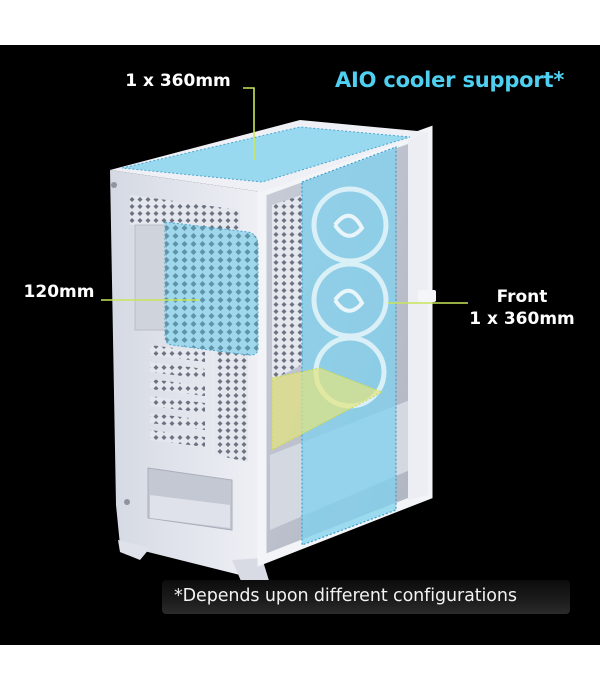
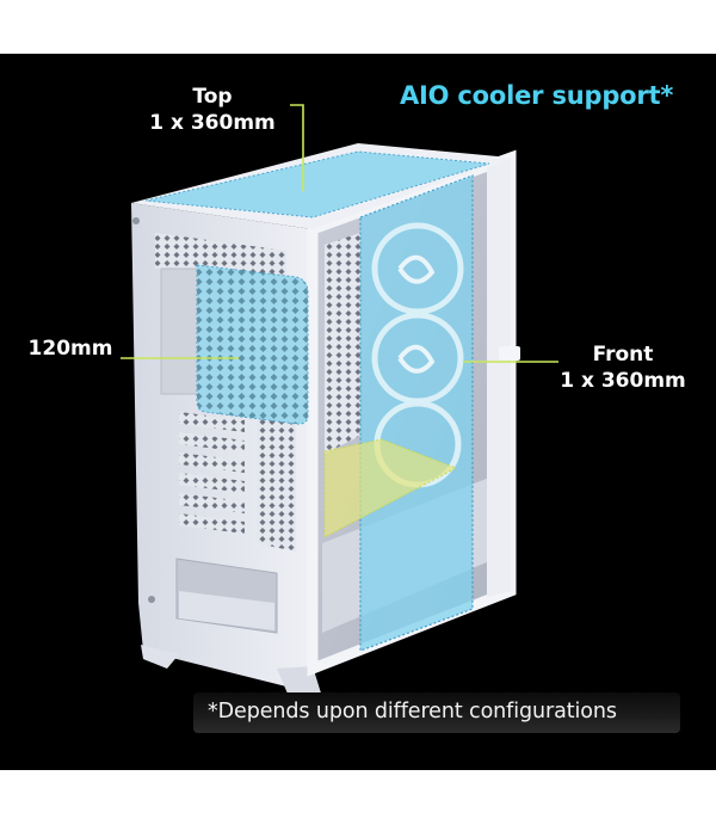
  AIO cooler support*
+ Top
  1 x 360mm
  120mm
  Front
  1 x 360mm
  *Depends upon different configurations
